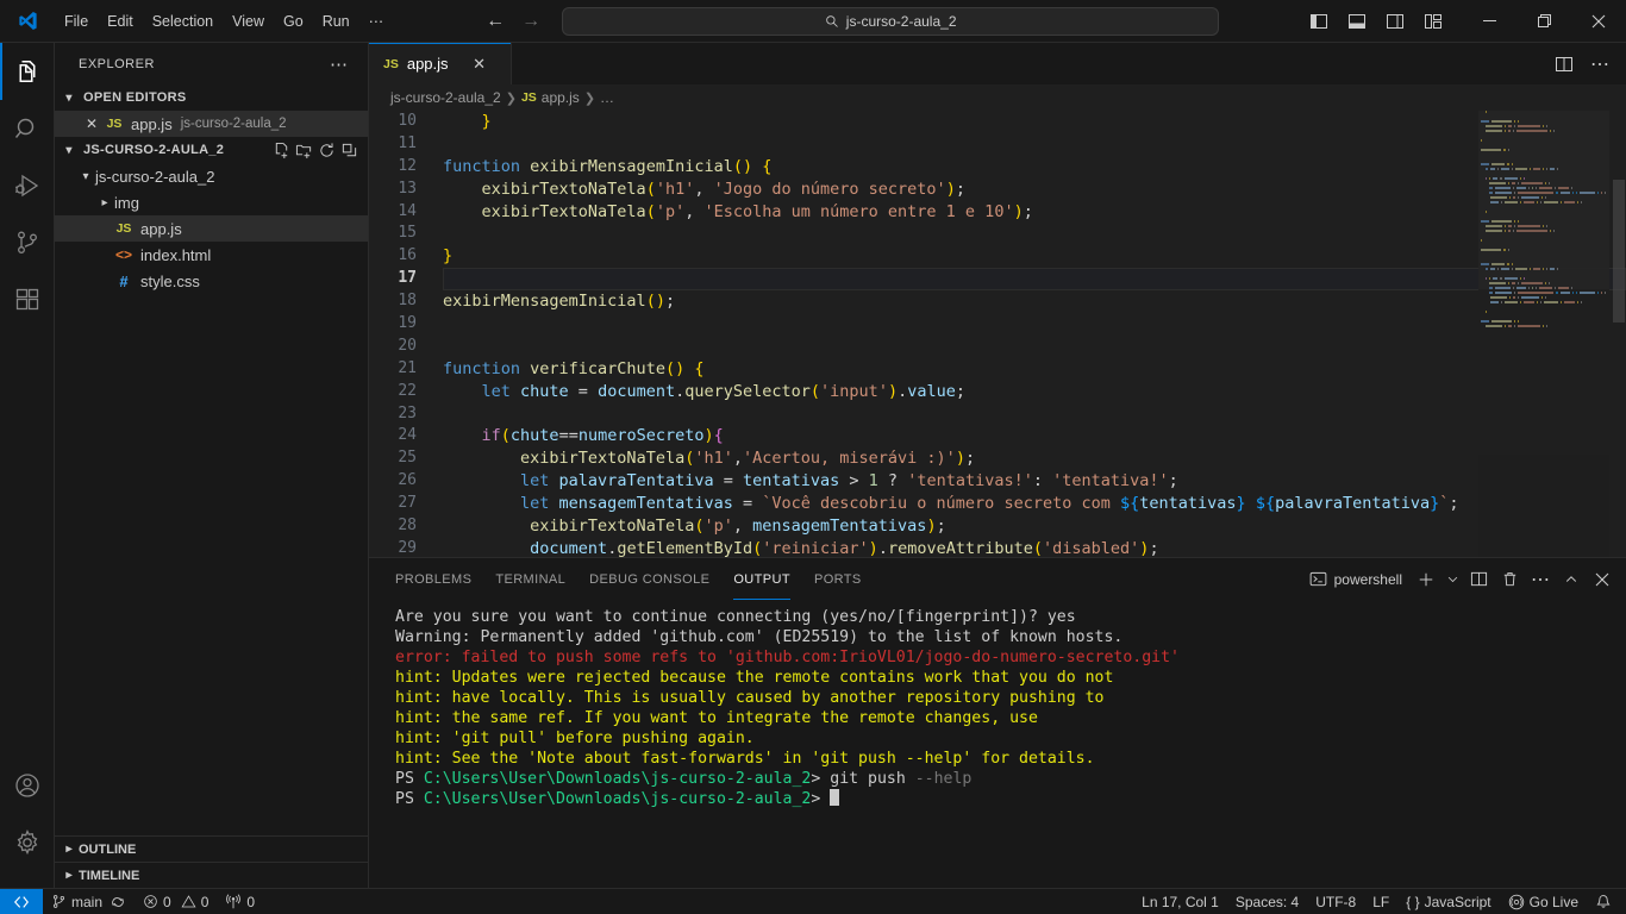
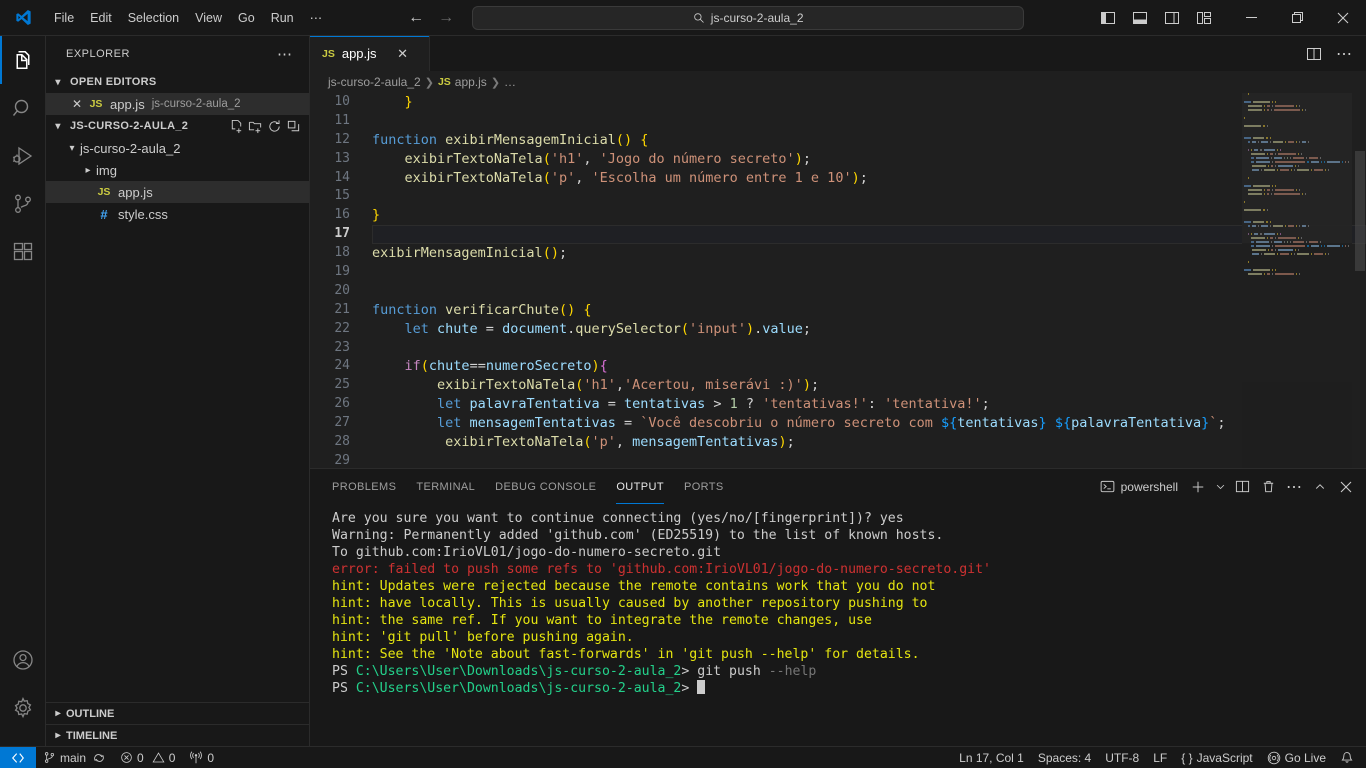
  File
  Edit
  Selection
  View
  Go
  Run
  ⋯
  ←
  →
  js-curso-2-aula_2
  EXPLORER
  ⋯
  ▾
  OPEN EDITORS
  ✕
  JS
  app.js
  js-curso-2-aula_2
  ▾
  JS-CURSO-2-AULA_2
  ▾
  js-curso-2-aula_2
  ▸
  img
  JS
  app.js
- <>
- index.html
  #
  style.css
  ▸
  OUTLINE
  ▸
  TIMELINE
  JS
  app.js
  ✕
  ⋯
  js-curso-2-aula_2
  ❯
  JS
  app.js
  ❯
  …
  10
  11
  12
  13
  14
  15
  16
  17
  18
  19
  20
  21
  22
  23
  24
  25
  26
  27
  28
  29
  }
  function exibirMensagemInicial() {
  exibirTextoNaTela('h1', 'Jogo do número secreto');
  exibirTextoNaTela('p', 'Escolha um número entre 1 e 10');
  }
  exibirMensagemInicial();
  function verificarChute() {
  let chute = document.querySelector('input').value;
  if(chute==numeroSecreto){
  exibirTextoNaTela('h1','Acertou, miserávi :)');
  let palavraTentativa = tentativas > 1 ? 'tentativas!': 'tentativa!';
  let mensagemTentativas = `Você descobriu o número secreto com ${tentativas} ${palavraTentativa}`;
  exibirTextoNaTela('p', mensagemTentativas);
- document.getElementById('reiniciar').removeAttribute('disabled');
  PROBLEMS
  TERMINAL
  DEBUG CONSOLE
  OUTPUT
  PORTS
  powershell
  ⋯
  Are you sure you want to continue connecting (yes/no/[fingerprint])? yes
  Warning: Permanently added 'github.com' (ED25519) to the list of known hosts.
+ To github.com:IrioVL01/jogo-do-numero-secreto.git
  error: failed to push some refs to 'github.com:IrioVL01/jogo-do-numero-secreto.git'
  hint: Updates were rejected because the remote contains work that you do not
  hint: have locally. This is usually caused by another repository pushing to
  hint: the same ref. If you want to integrate the remote changes, use
  hint: 'git pull' before pushing again.
  hint: See the 'Note about fast-forwards' in 'git push --help' for details.
  PS C:\Users\User\Downloads\js-curso-2-aula_2> git push --help
  PS C:\Users\User\Downloads\js-curso-2-aula_2>
  main
  0
  0
  0
  Ln 17, Col 1
  Spaces: 4
  UTF-8
  LF
  { }
  JavaScript
  Go Live
